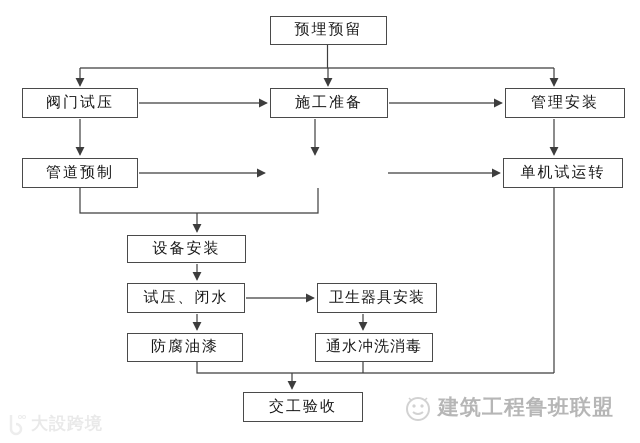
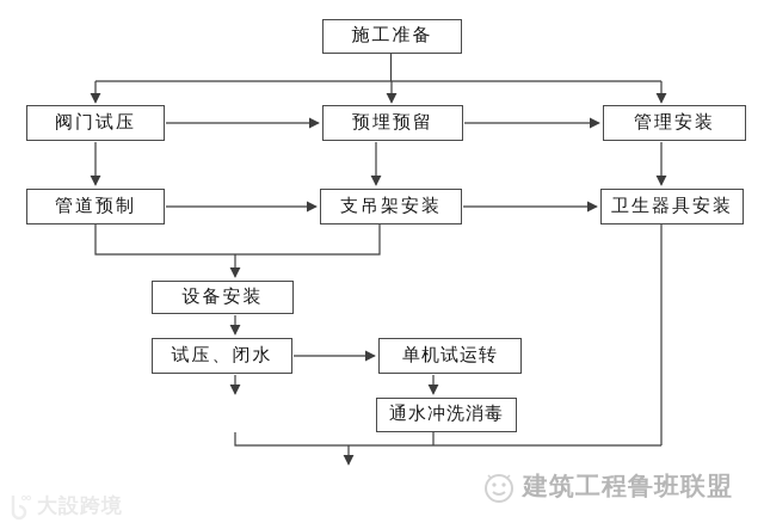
- 预埋预留
+ 施工准备
  阀门试压
- 施工准备
+ 预埋预留
  管理安装
  管道预制
+ 支吊架安装
- 单机试运转
+ 卫生器具安装
  设备安装
  试压、闭水
- 卫生器具安装
+ 单机试运转
- 防腐油漆
  通水冲洗消毒
- 交工验收
  建筑工程鲁班联盟
